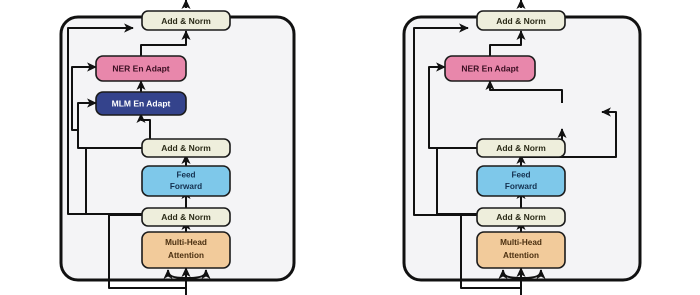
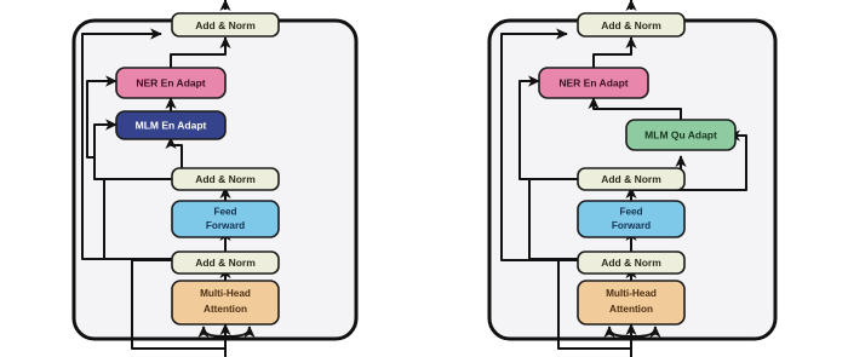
  Add & Norm
  NER En Adapt
  MLM En Adapt
  Add & Norm
  Feed
  Forward
  Add & Norm
  Multi-Head
  Attention
  Add & Norm
  NER En Adapt
+ MLM Qu Adapt
  Add & Norm
  Feed
  Forward
  Add & Norm
  Multi-Head
  Attention
